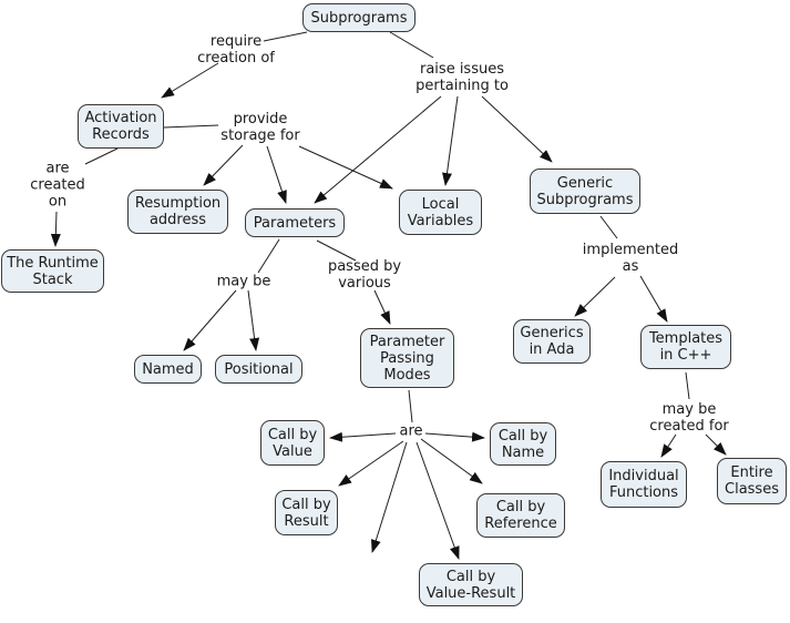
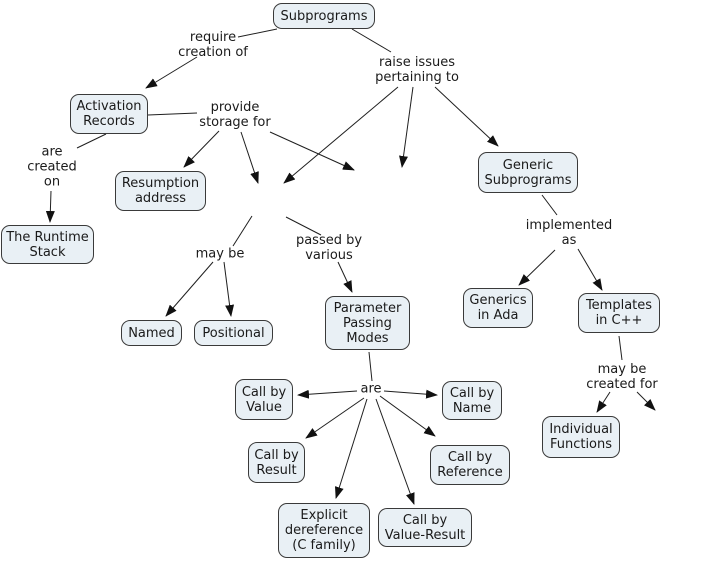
  Subprograms
  Activation
  Records
  The Runtime
  Stack
  Resumption
  address
- Parameters
- Local
- Variables
  Generic
  Subprograms
  Named
  Positional
  Parameter
  Passing
  Modes
  Generics
  in Ada
  Templates
  in C++
  Call by
  Value
  Call by
  Name
  Call by
  Result
  Call by
  Reference
+ Explicit
+ dereference
+ (C family)
  Call by
  Value-Result
  Individual
  Functions
- Entire
- Classes
  require
  creation of
  raise issues
  pertaining to
  provide
  storage for
  are
  created
  on
  may be
  passed by
  various
  implemented
  as
  are
  may be
  created for
